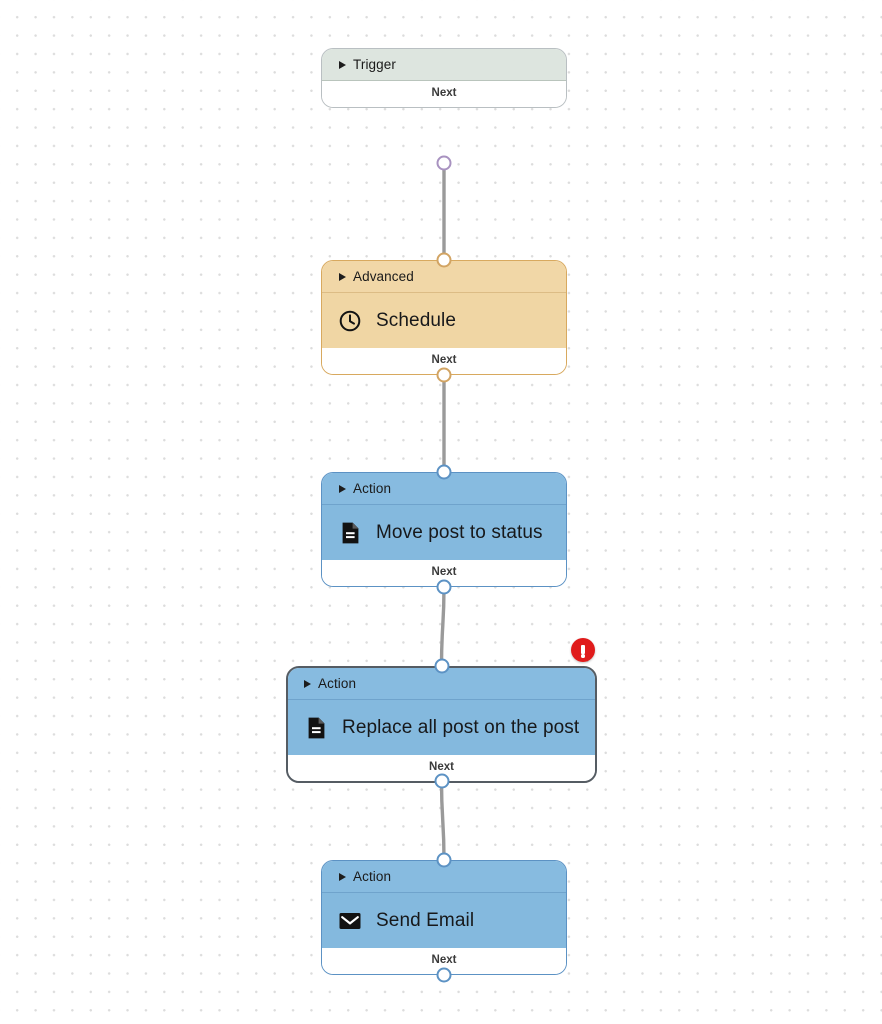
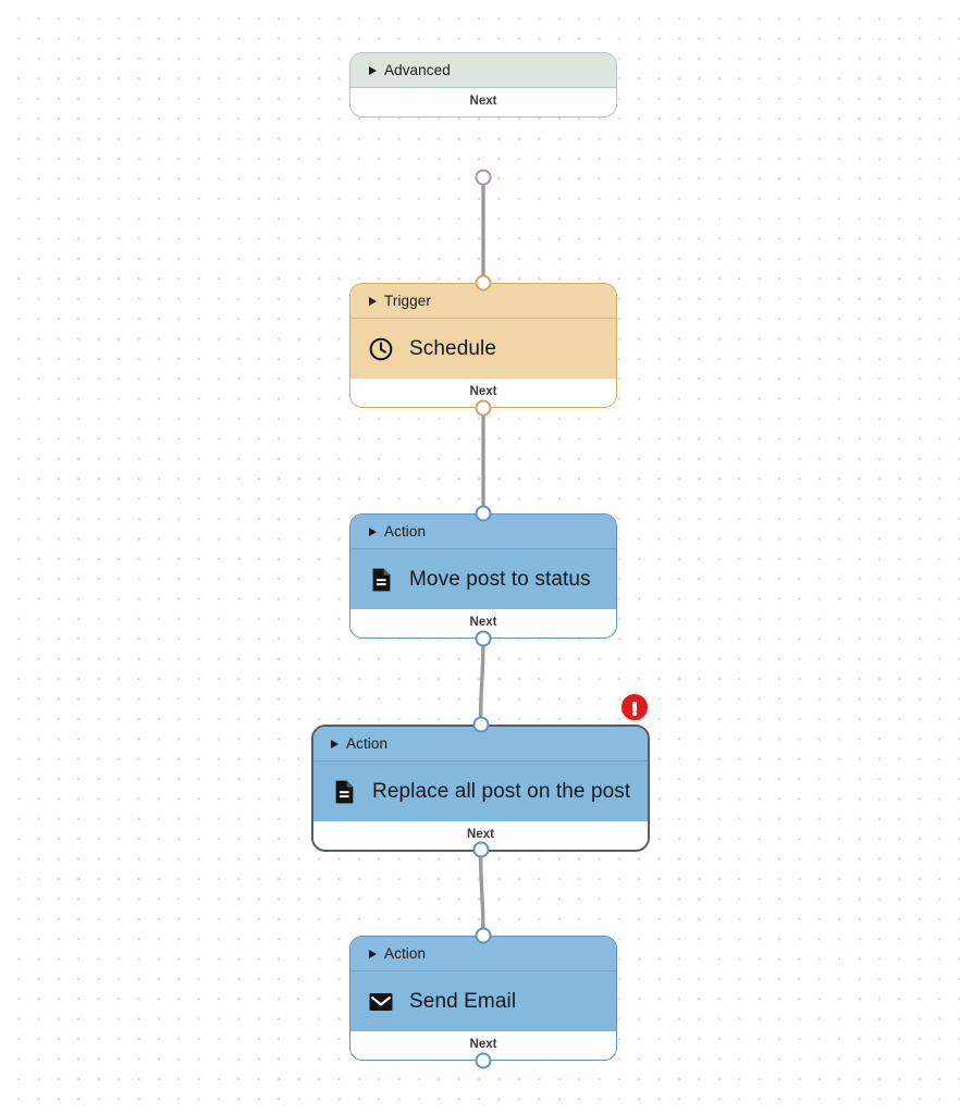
- Trigger
+ Advanced
  Next
- Advanced
+ Trigger
  Schedule
  Next
  Action
  Move post to status
  Next
  Action
  Replace all post on the post
  Next
  Action
  Send Email
  Next
